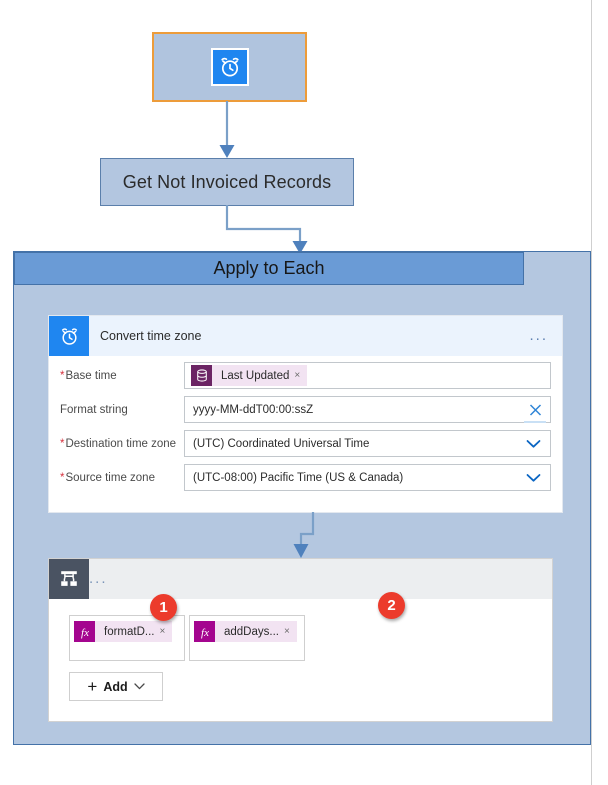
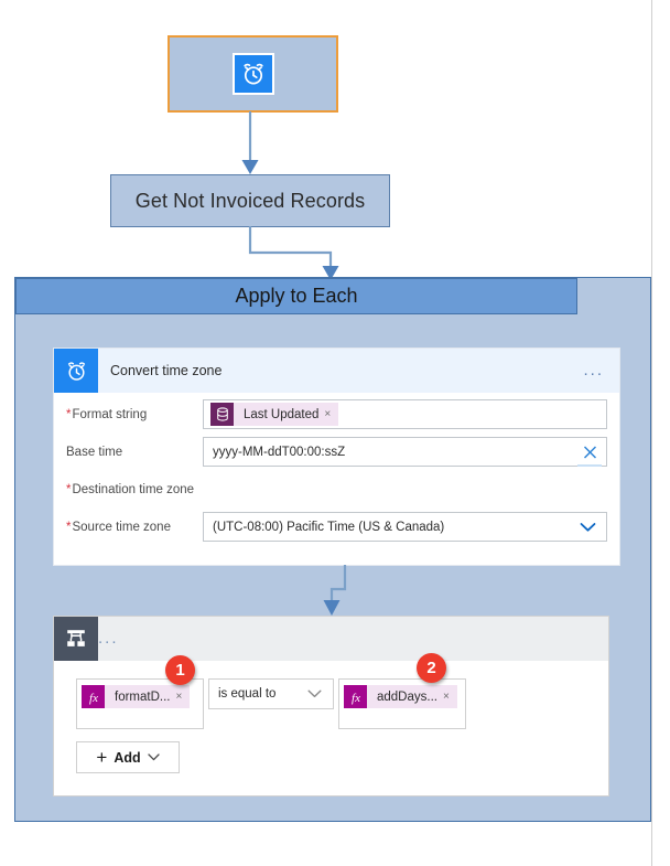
  Get Not Invoiced Records
  Apply to Each
  Convert time zone
  ...
- *Base time
+ *Format string
  Last Updated
  ×
- Format string
+ Base time
  yyyy-MM-ddT00:00:ssZ
  *Destination time zone
- (UTC) Coordinated Universal Time
  *Source time zone
  (UTC-08:00) Pacific Time (US & Canada)
  ...
  fx
  formatD...
  ×
+ is equal to
  fx
  addDays...
  ×
  +
  Add
  1
  2
